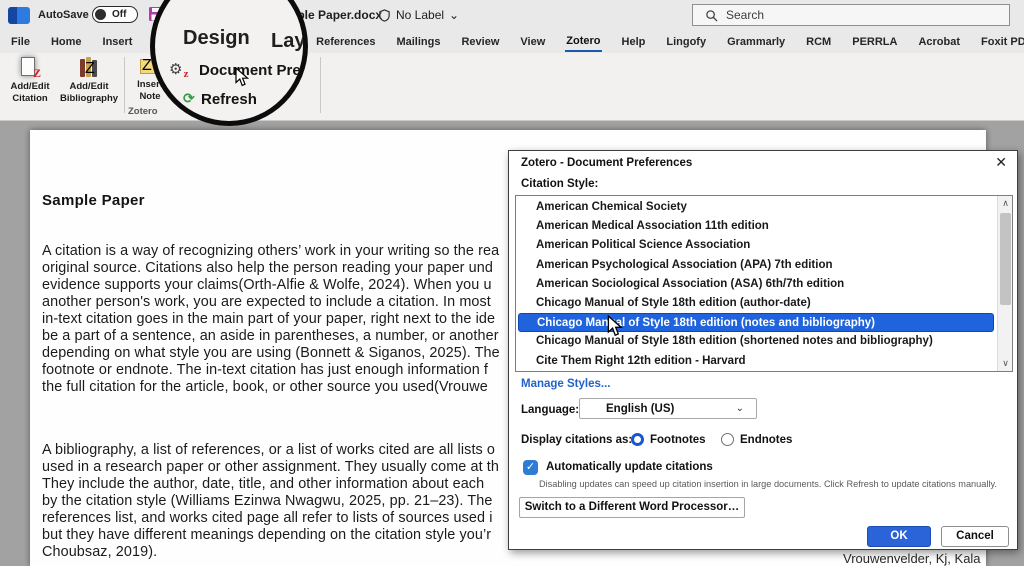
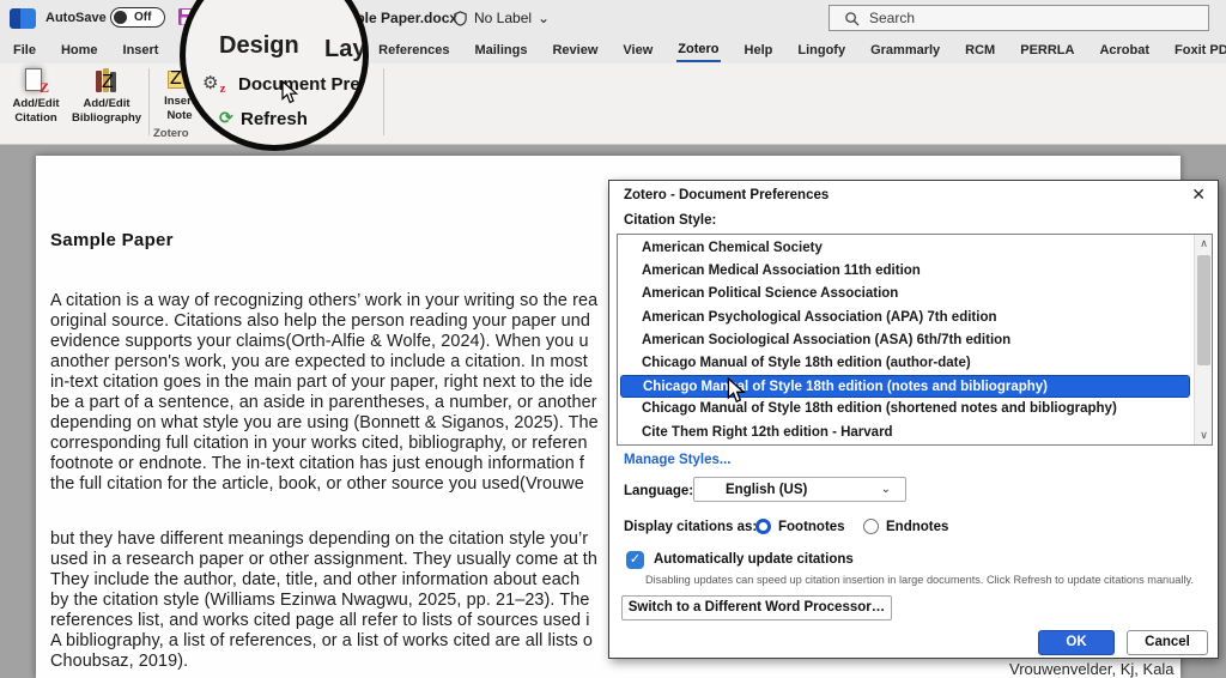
  AutoSave
  Off
  le Paper.docx
  No Label
  ⌄
  Search
  File
  Home
  Insert
  References
  Mailings
  Review
  View
  Zotero
  Help
  Lingofy
  Grammarly
  RCM
  PERRLA
  Acrobat
  Foxit PD
  Z
  Add/Edit Citation
  Z
  Add/Edit Bibliography
  Z
  Inser Note
  Zotero
  Design
  ⚙
  z
  Document Pre
  ⟳
  Refresh
  Sample Paper
  A citation is a way of recognizing others’ work in your writing so the rea
  original source. Citations also help the person reading your paper und
  evidence supports your claims(Orth-Alfie & Wolfe, 2024). When you u
  another person's work, you are expected to include a citation. In most
  in-text citation goes in the main part of your paper, right next to the ide
  be a part of a sentence, an aside in parentheses, a number, or another
  depending on what style you are using (Bonnett & Siganos, 2025). The
+ corresponding full citation in your works cited, bibliography, or referen
  footnote or endnote. The in-text citation has just enough information f
  the full citation for the article, book, or other source you used(Vrouwe
- A bibliography, a list of references, or a list of works cited are all lists o
+ but they have different meanings depending on the citation style you’r
  used in a research paper or other assignment. They usually come at th
  They include the author, date, title, and other information about each
  by the citation style (Williams Ezinwa Nwagwu, 2025, pp. 21–23). The
  references list, and works cited page all refer to lists of sources used i
- but they have different meanings depending on the citation style you’r
+ A bibliography, a list of references, or a list of works cited are all lists o
  Choubsaz, 2019).
  Vrouwenvelder, Kj, Kala
  Zotero - Document Preferences
  ✕
  Citation Style:
  American Chemical Society
  American Medical Association 11th edition
  American Political Science Association
  American Psychological Association (APA) 7th edition
  American Sociological Association (ASA) 6th/7th edition
  Chicago Manual of Style 18th edition (author-date)
  Chicago Manal of Style 18th edition (notes and bibliography)
  Chicago Manual of Style 18th edition (shortened notes and bibliography)
  Cite Them Right 12th edition - Harvard
  ∧
  ∨
  Manage Styles...
  Language:
  English (US)
  ⌄
  Display citations as
  Footnotes
  Endnotes
  ✓
  Automatically update citations
  Disabling updates can speed up citation insertion in large documents. Click Refresh to update citations manually.
  Switch to a Different Word Processor…
  OK
  Cancel
